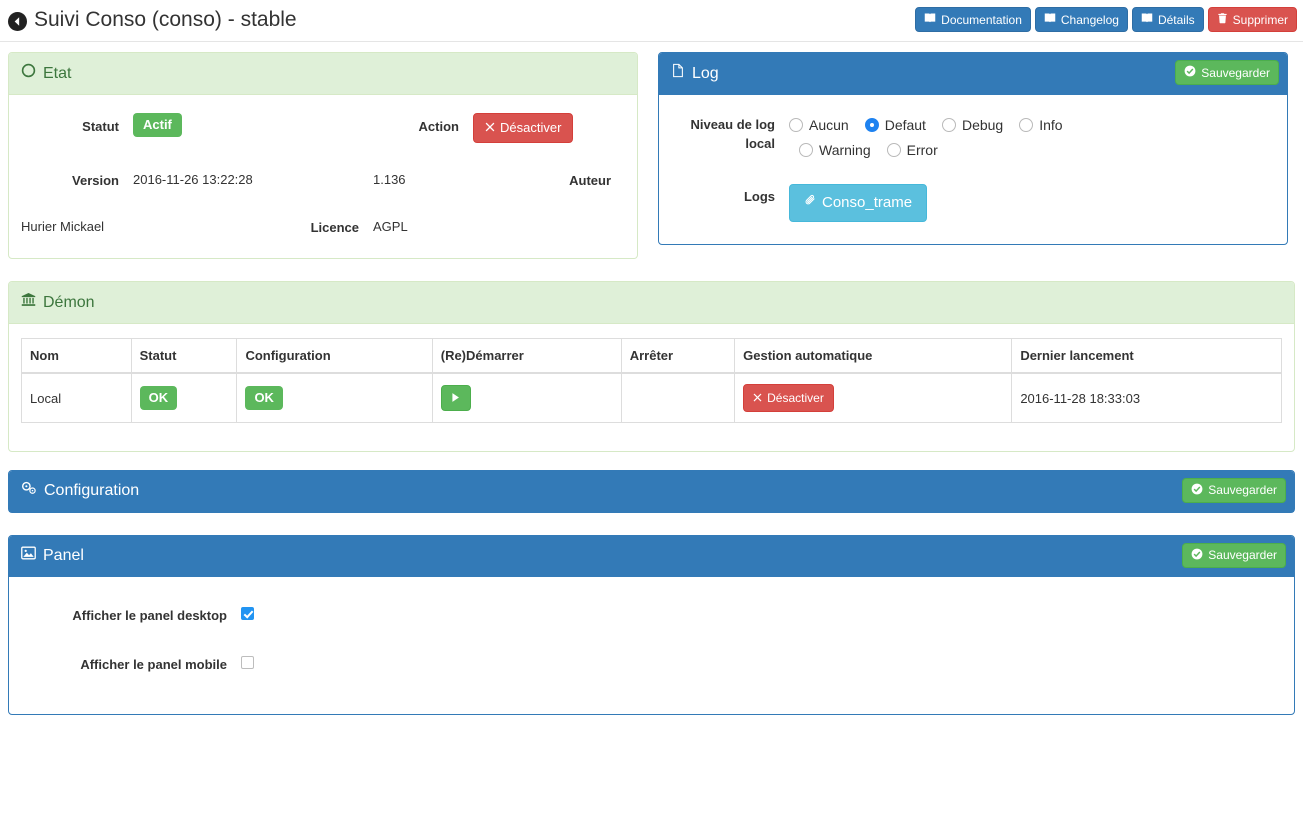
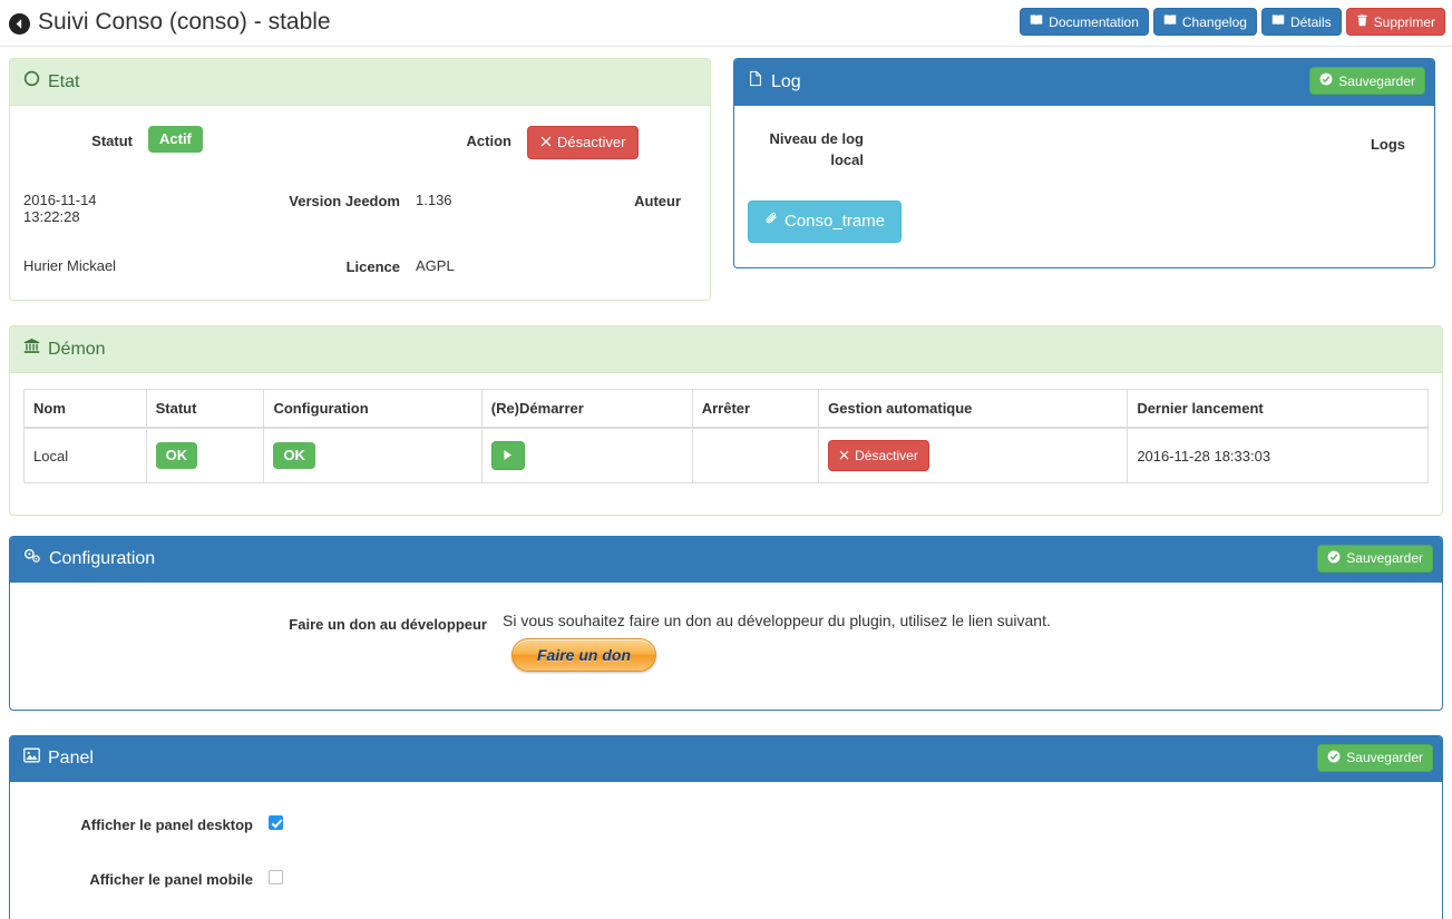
  Suivi Conso (conso) - stable
  Documentation
  Changelog
  Détails
  Supprimer
  Etat
  Statut
  Actif
  Action
  Désactiver
- Version
- 2016-11-26 13:22:28
+ 2016-11-14 13:22:28
+ Version Jeedom
  1.136
  Auteur
  Hurier Mickael
  Licence
  AGPL
  Log
  Sauvegarder
  Niveau de log local
- Aucun
- Defaut
- Debug
- Info
- Warning
- Error
  Logs
  Conso_trame
  Démon
  Nom	Statut	Configuration	(Re)Démarrer	Arrêter	Gestion automatique	Dernier lancement
  Local	OK	OK			Désactiver	2016-11-28 18:33:03
  Configuration
  Sauvegarder
+ Faire un don au développeur
+ Si vous souhaitez faire un don au développeur du plugin, utilisez le lien suivant.
+ Faire un don
  Panel
  Sauvegarder
  Afficher le panel desktop
  Afficher le panel mobile
